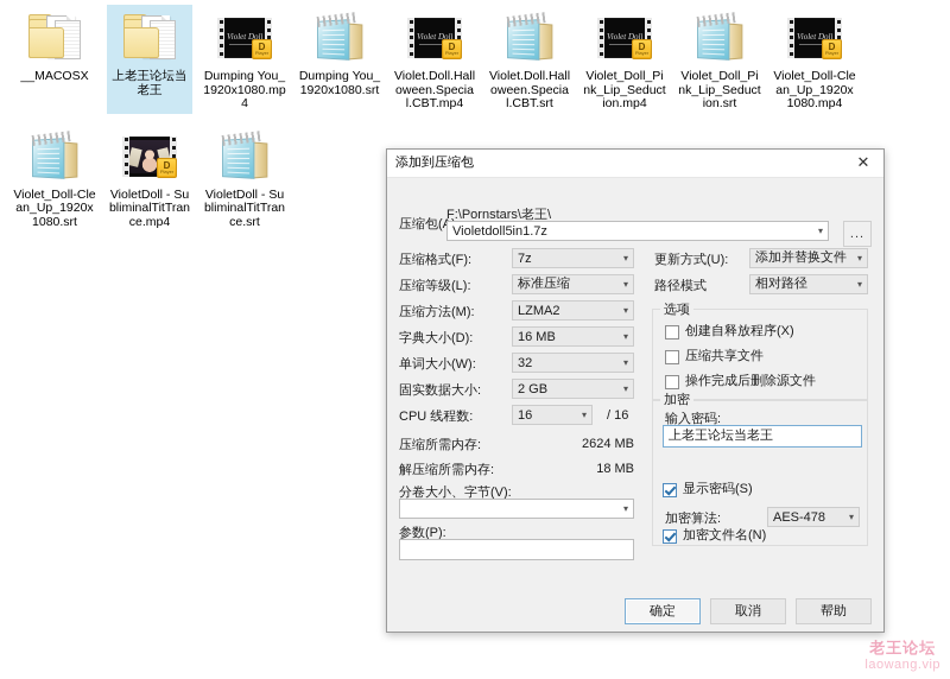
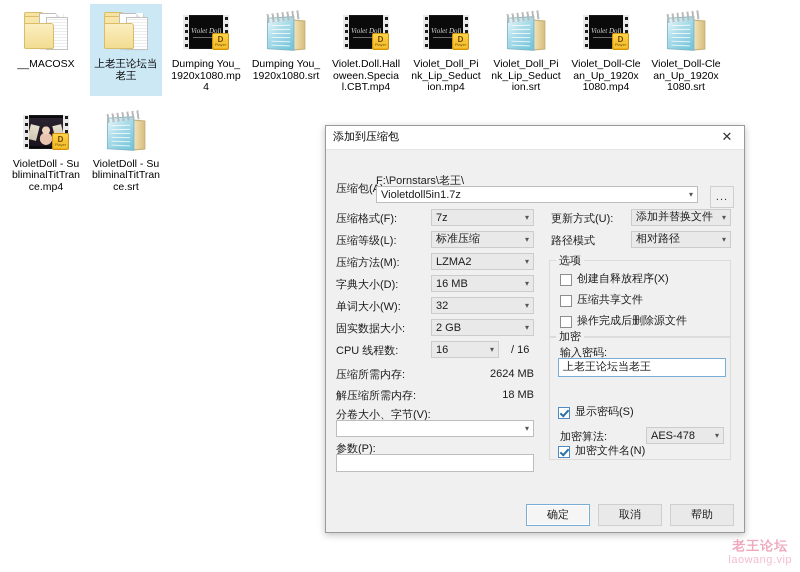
  __MACOSX
  上老王论坛当老王
  Violet Doll
  D
  Dumping You_1920x1080.mp4
  Dumping You_1920x1080.srt
  Violet Doll
  D
  Violet.Doll.Halloween.Special.CBT.mp4
- Violet.Doll.Halloween.Special.CBT.srt
  Violet Doll
  D
  Violet_Doll_Pink_Lip_Seduction.mp4
  Violet_Doll_Pink_Lip_Seduction.srt
  Violet Doll
  D
  Violet_Doll-Clean_Up_1920x1080.mp4
  Violet_Doll-Clean_Up_1920x1080.srt
  D
  VioletDoll - SubliminalTitTrance.mp4
  VioletDoll - SubliminalTitTrance.srt
  老王论坛
  laowang.vip
  添加到压缩包
  ✕
  F:\Pornstars\老王\
  Violetdoll5in1.7z
  ▾
  ...
  压缩格式(F):
  7z
  ▾
  压缩等级(L):
  标准压缩
  ▾
  压缩方法(M):
  LZMA2
  ▾
  字典大小(D):
  16 MB
  ▾
  单词大小(W):
  32
  ▾
  固实数据大小:
  2 GB
  ▾
  CPU 线程数:
  16
  ▾
  / 16
  压缩所需内存:
  2624 MB
  解压缩所需内存:
  18 MB
  分卷大小、字节(V):
  ▾
  参数(P):
  更新方式(U):
  添加并替换文件
  ▾
  路径模式
  相对路径
  ▾
  选项
  创建自释放程序(X)
  压缩共享文件
  操作完成后删除源文件
  加密
  输入密码:
  上老王论坛当老王
  显示密码(S)
  加密算法:
  AES-478
  ▾
  加密文件名(N)
  确定
  取消
  帮助
